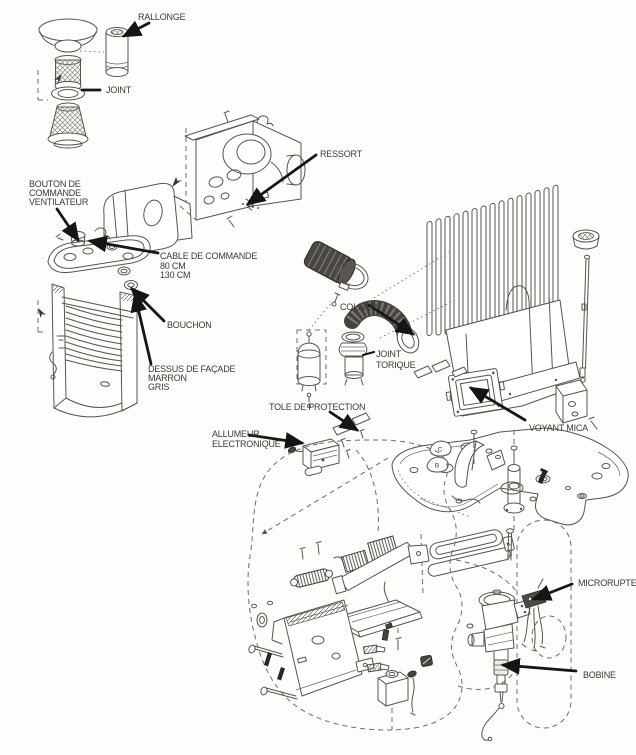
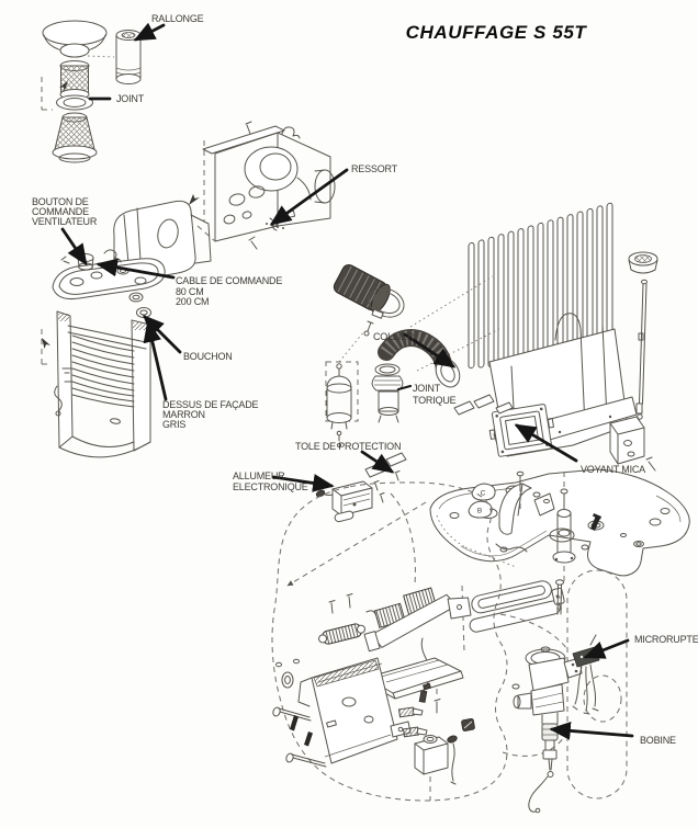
+ CHAUFFAGE S 55T
  RALLONGE
  JOINT
  RESSORT
  BOUTON DE
  COMMANDE
  VENTILATEUR
  CABLE DE COMMANDE
  80 CM
- 130 CM
+ 200 CM
  BOUCHON
  DESSUS DE FAÇADE
  MARRON
  GRIS
  COLLIER
  JOINT
  TORIQUE
  TOLE DE PROTECTION
  ALLUMEUR
  ELECTRONIQUE
  VOYANT MICA
  MICRORUPTE
  BOBINE
